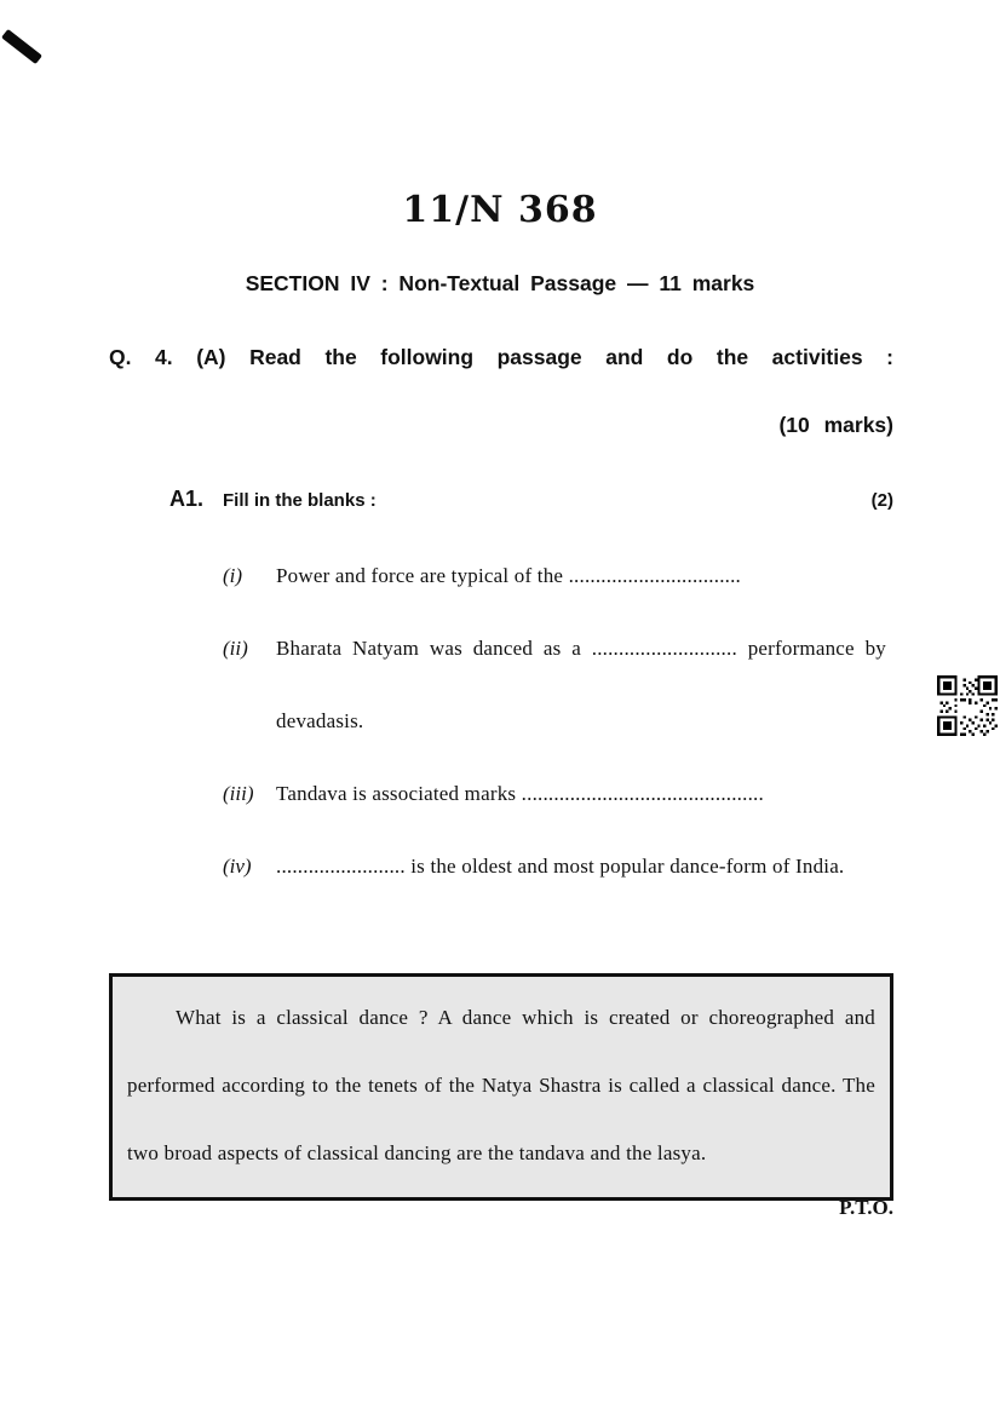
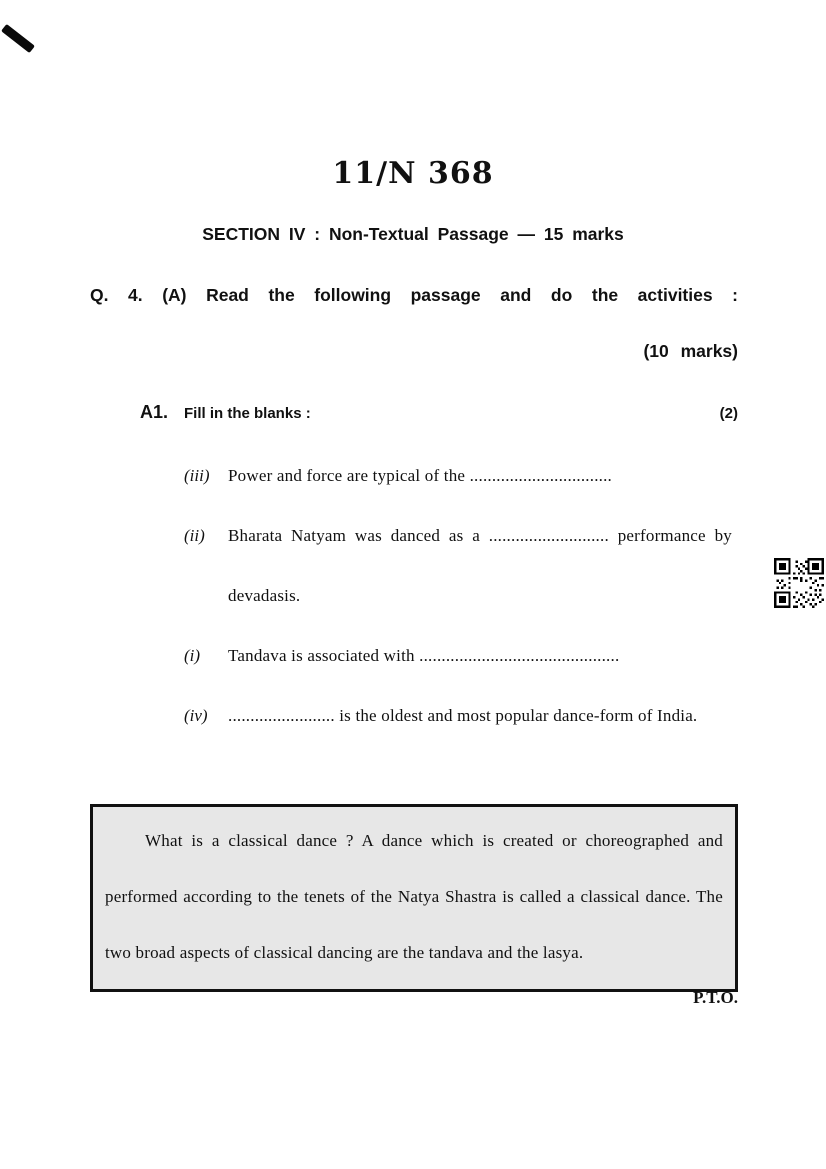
  11/N 368
- SECTION IV : Non-Textual Passage — 11 marks
+ SECTION IV : Non-Textual Passage — 15 marks
  Q. 4. (A) Read the following passage and do the activities :
  (10 marks)
  A1.
  Fill in the blanks :
  (2)
- (i)
+ (iii)
  Power and force are typical of the ................................
  (ii)
  Bharata Natyam was danced as a ........................... performance by devadasis.
- (iii)
+ (i)
- Tandava is associated marks .............................................
+ Tandava is associated with .............................................
  (iv)
  ........................ is the oldest and most popular dance-form of India.
  What is a classical dance ? A dance which is created or choreographed and performed according to the tenets of the Natya Shastra is called a classical dance. The two broad aspects of classical dancing are the tandava and the lasya.
  P.T.O.
